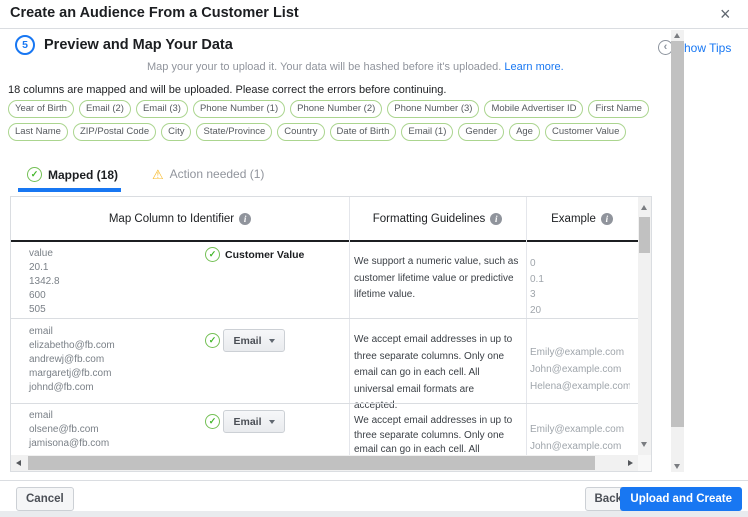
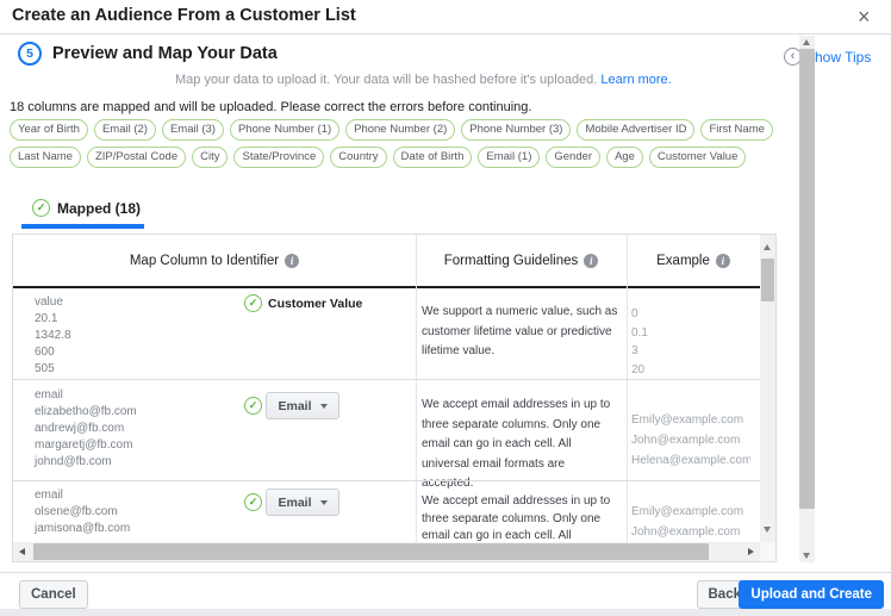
  Create an Audience From a Customer List
  ×
  5
  Preview and Map Your Data
- Map your your to upload it. Your data will be hashed before it's uploaded. Learn more.
+ Map your data to upload it. Your data will be hashed before it's uploaded. Learn more.
  ‹
  how Tips
  18 columns are mapped and will be uploaded. Please correct the errors before continuing.
  Year of Birth
  Email (2)
  Email (3)
  Phone Number (1)
  Phone Number (2)
  Phone Number (3)
  Mobile Advertiser ID
  First Name
  Last Name
  ZIP/Postal Code
  City
  State/Province
  Country
  Date of Birth
  Email (1)
  Gender
  Age
  Customer Value
  ✓
  Mapped (18)
- ⚠
- Action needed (1)
  Map Column to Identifier
  i
  Formatting Guidelines
  i
  Example
  i
  value
  20.1
  1342.8
  600
  505
  ✓
  Customer Value
  We support a numeric value, such as customer lifetime value or predictive lifetime value.
  0
  0.1
  3
  20
  email
  elizabetho@fb.com
  andrewj@fb.com
  margaretj@fb.com
  johnd@fb.com
  ✓
  Email
  We accept email addresses in up to three separate columns. Only one email can go in each cell. All universal email formats are accepted.
  Emily@example.com
  John@example.com
  Helena@example.com
  email
  olsene@fb.com
  jamisona@fb.com
  ✓
  Email
  We accept email addresses in up to three separate columns. Only one email can go in each cell. All
  Emily@example.com
  John@example.com
  Cancel
  Back
  Upload and Create
